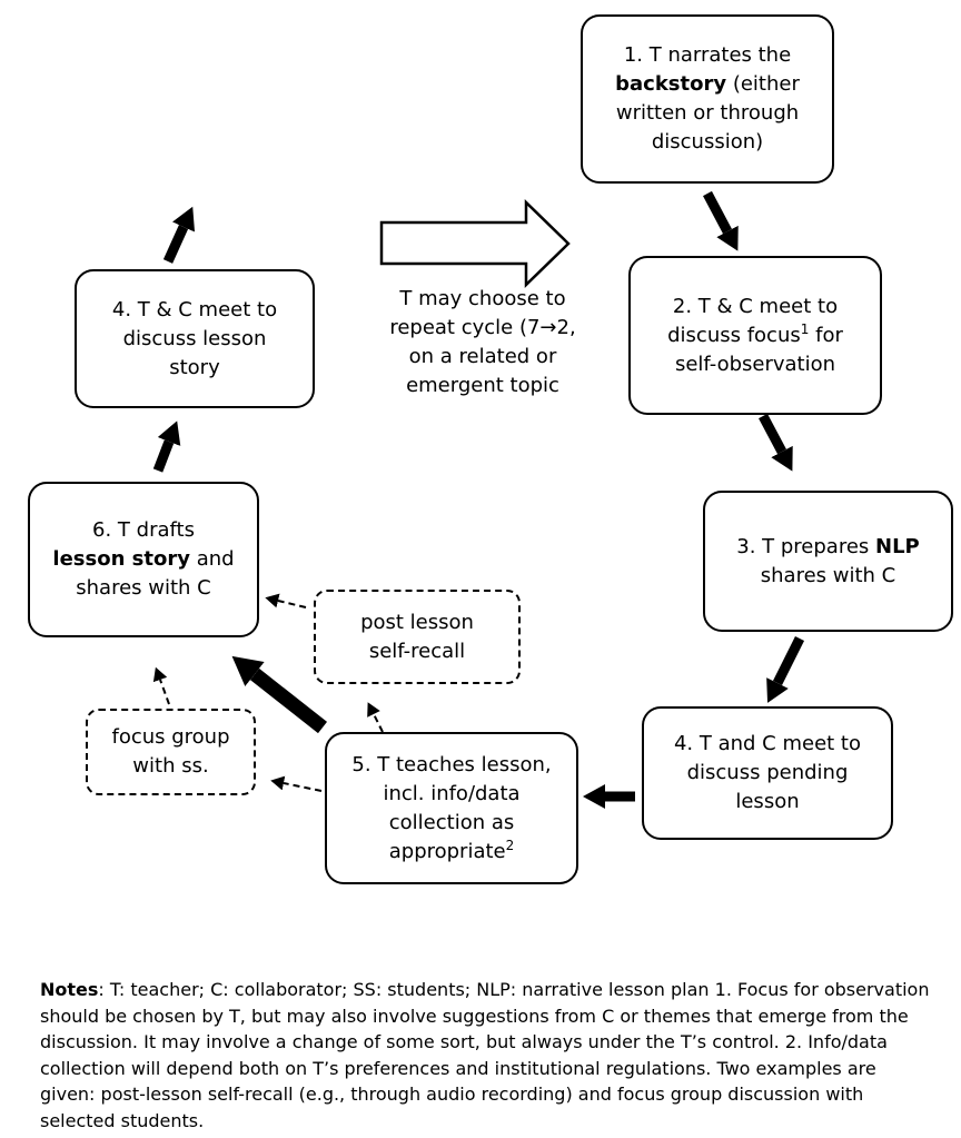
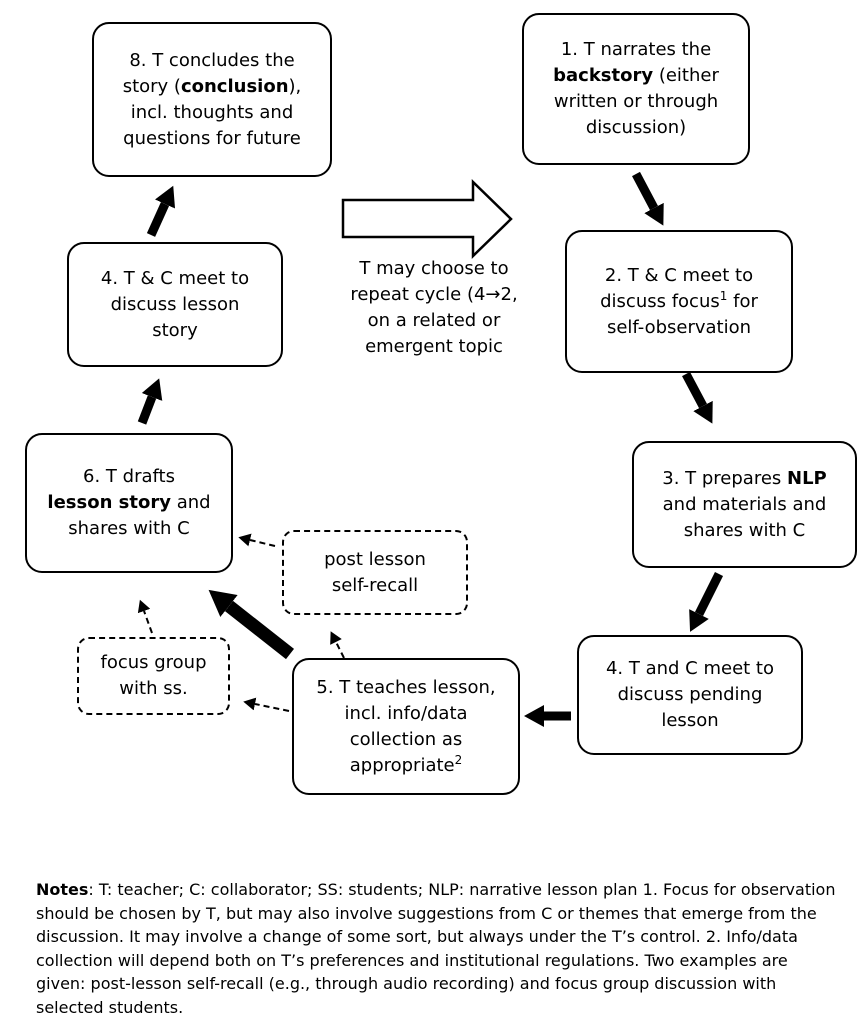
+ 8. T concludes the
+ story (conclusion),
+ incl. thoughts and
+ questions for future
  1. T narrates the
  backstory (either
  written or through
  discussion)
  4. T & C meet to
  discuss lesson
  story
  2. T & C meet to
  discuss focus1 for
  self-observation
  6. T drafts
  lesson story and
  shares with C
  3. T prepares NLP
+ and materials and
  shares with C
  4. T and C meet to
  discuss pending
  lesson
  5. T teaches lesson,
  incl. info/data
  collection as
  appropriate2
  post lesson
  self-recall
  focus group
  with ss.
  T may choose to
- repeat cycle (7→2,
+ repeat cycle (4→2,
  on a related or
  emergent topic
  Notes: T: teacher; C: collaborator; SS: students; NLP: narrative lesson plan 1. Focus for observation should be chosen by T, but may also involve suggestions from C or themes that emerge from the discussion. It may involve a change of some sort, but always under the T’s control. 2. Info/data collection will depend both on T’s preferences and institutional regulations. Two examples are given: post-lesson self-recall (e.g., through audio recording) and focus group discussion with selected students.
